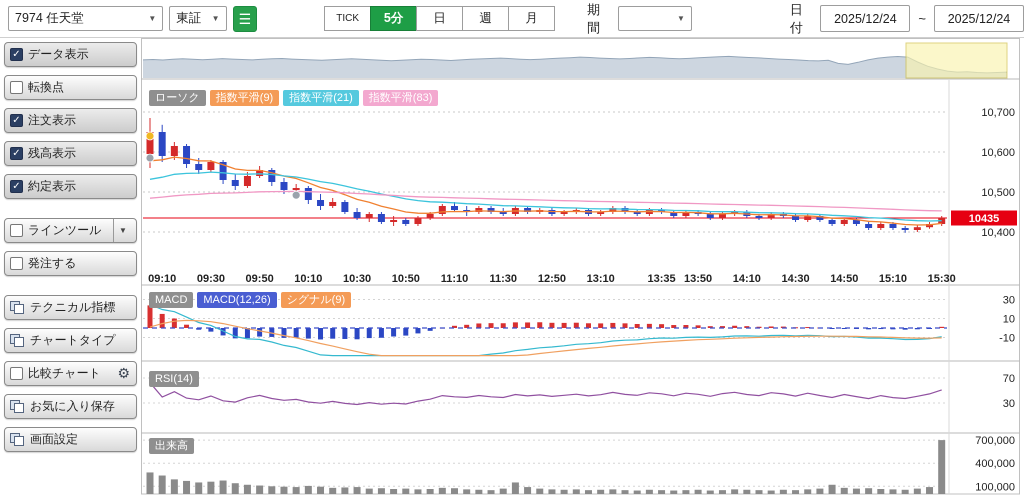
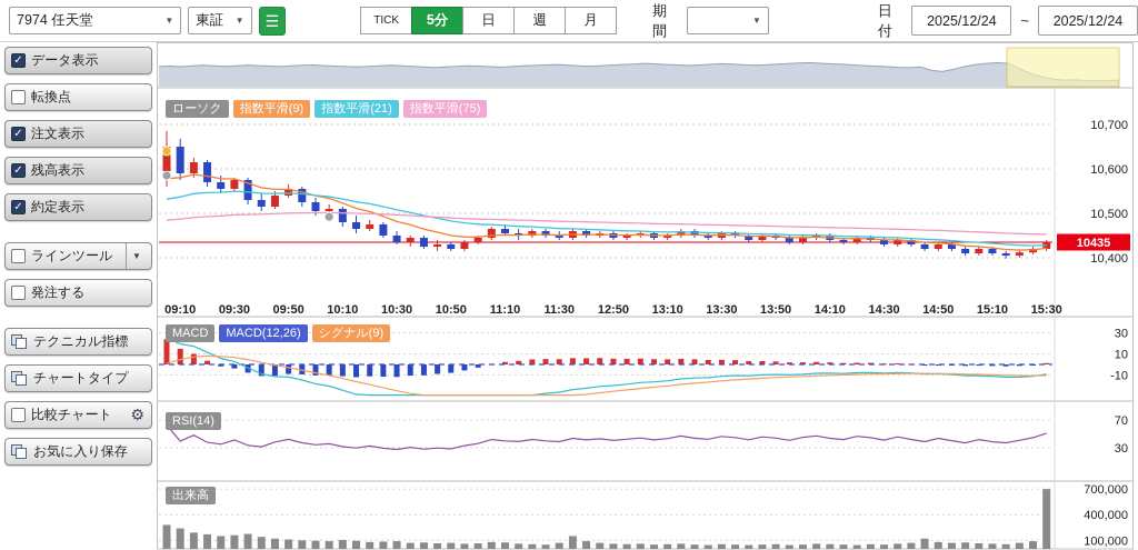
  7974 任天堂
  ▼
  東証
  ▼
  ☰
  TICK
  5分
  日
  週
  月
  期間
  ▼
  日付
  2025/12/24
  ~
  2025/12/24
  ✓
  データ表示
  転換点
  ✓
  注文表示
  ✓
  残高表示
  ✓
  約定表示
  ラインツール
  ▼
  発注する
  テクニカル指標
  チャートタイプ
  比較チャート
  ⚙
  お気に入り保存
- 画面設定
  10,700
  10,600
  10,500
  10,400
  10435
  09:10
  09:30
  09:50
  10:10
  10:30
  10:50
  11:10
  11:30
  12:50
  13:10
- 13:35
+ 13:30
  13:50
  14:10
  14:30
  14:50
  15:10
  15:30
  30
  10
  -10
  70
  30
  700,000
  400,000
  100,000
  ローソク
  指数平滑(9)
  指数平滑(21)
- 指数平滑(83)
+ 指数平滑(75)
  MACD
  MACD(12,26)
  シグナル(9)
  RSI(14)
  出来高
